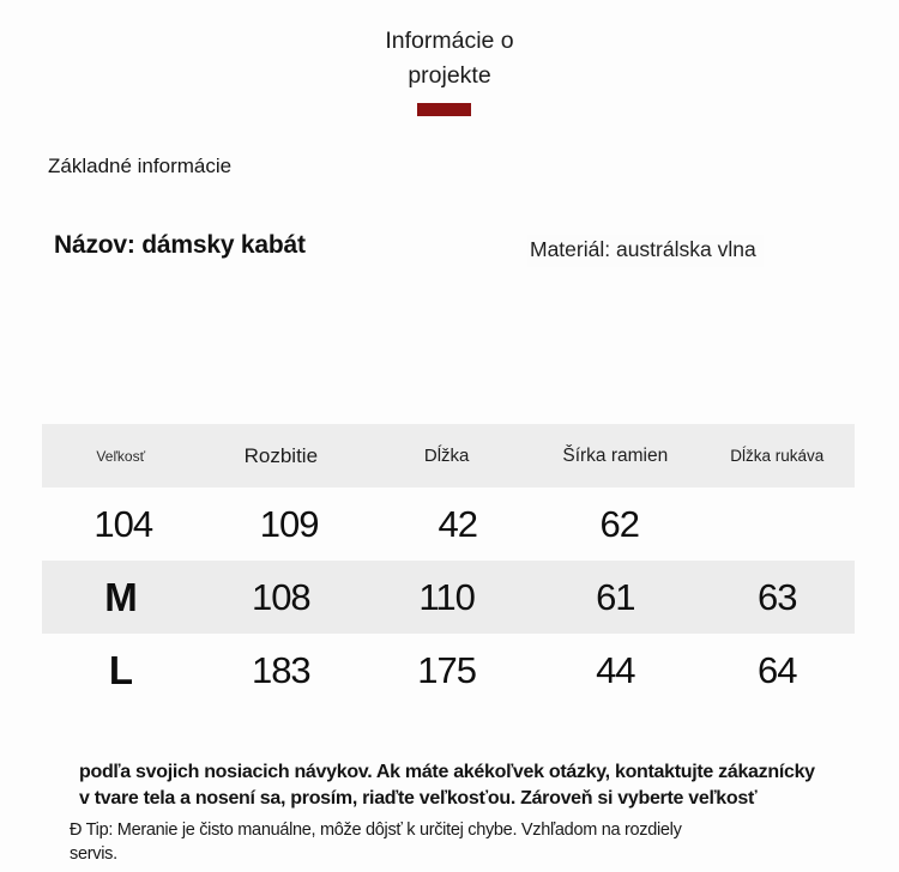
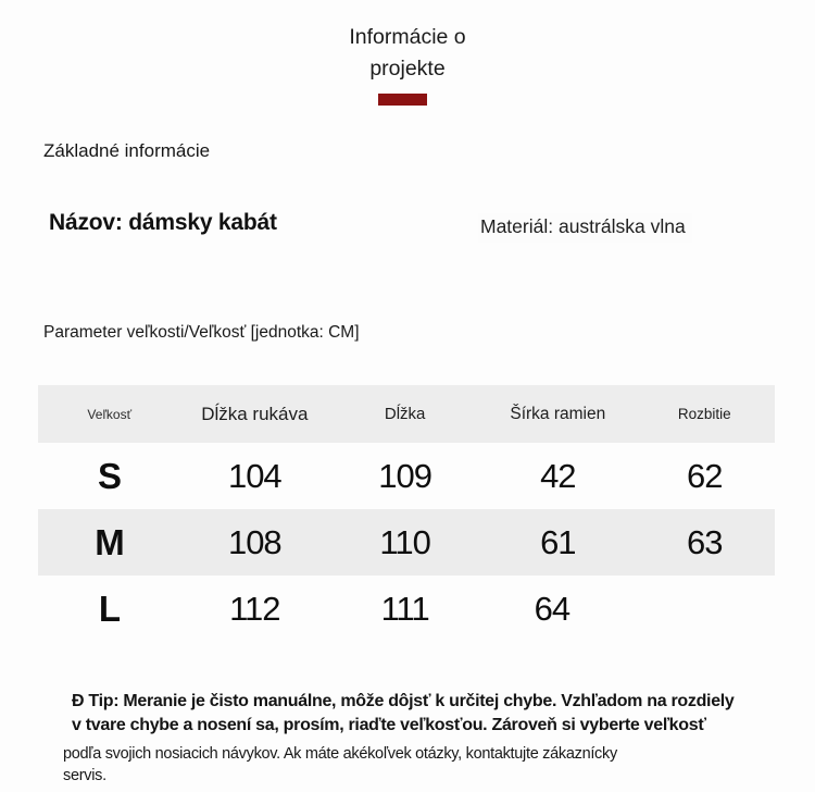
  Informácie o
  projekte
  Základné informácie
  Názov: dámsky kabát
  Materiál: austrálska vlna
+ Parameter veľkosti/Veľkosť [jednotka: CM]
  Veľkosť
- Rozbitie
+ Dĺžka rukáva
  Dĺžka
  Šírka ramien
- Dĺžka rukáva
+ Rozbitie
+ S
  104
  109
  42
  62
  M
  108
  110
  61
  63
  L
- 183
+ 112
- 175
+ 111
- 44
  64
- podľa svojich nosiacich návykov. Ak máte akékoľvek otázky, kontaktujte zákaznícky
+ Đ Tip: Meranie je čisto manuálne, môže dôjsť k určitej chybe. Vzhľadom na rozdiely
- v tvare tela a nosení sa, prosím, riaďte veľkosťou. Zároveň si vyberte veľkosť
+ v tvare chybe a nosení sa, prosím, riaďte veľkosťou. Zároveň si vyberte veľkosť
- Đ Tip: Meranie je čisto manuálne, môže dôjsť k určitej chybe. Vzhľadom na rozdiely
+ podľa svojich nosiacich návykov. Ak máte akékoľvek otázky, kontaktujte zákaznícky
  servis.
